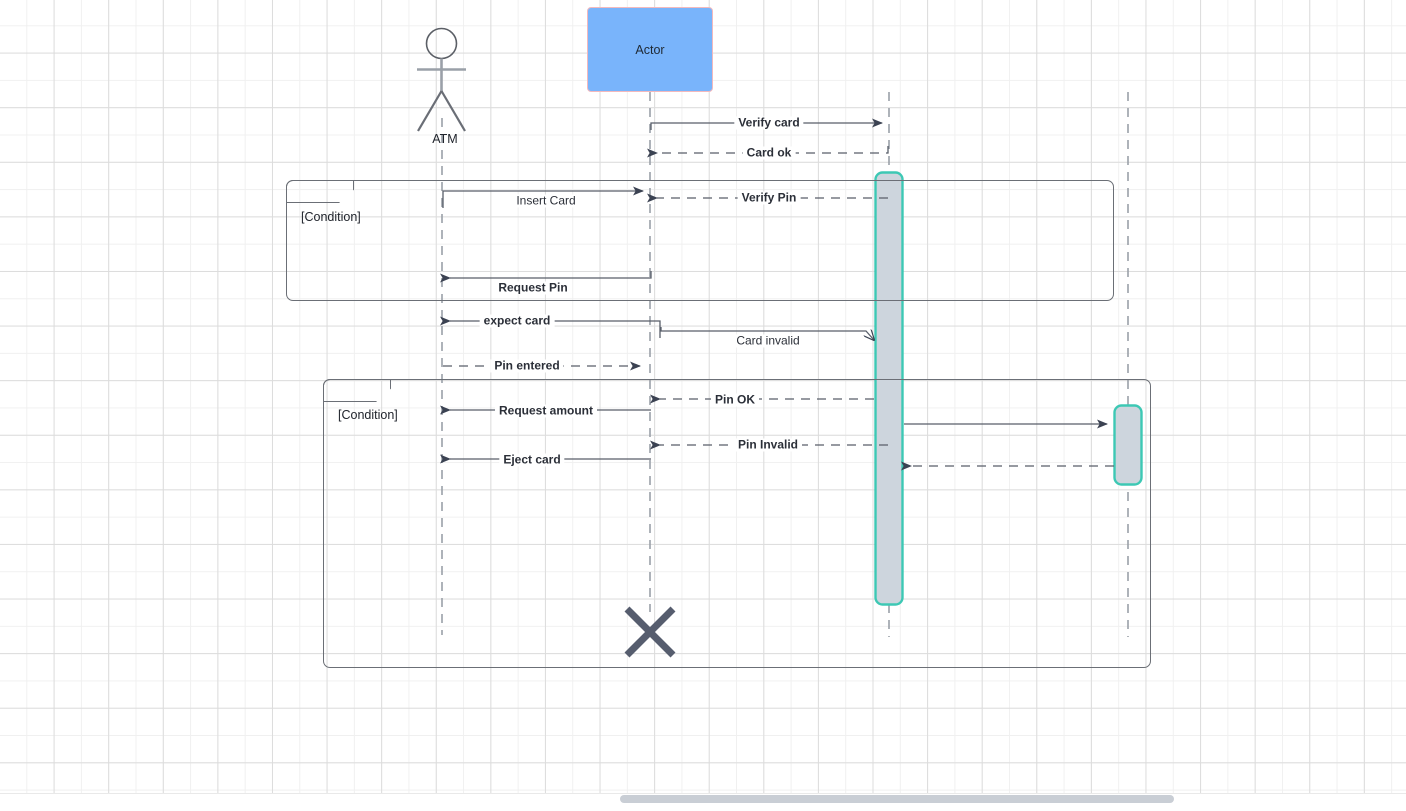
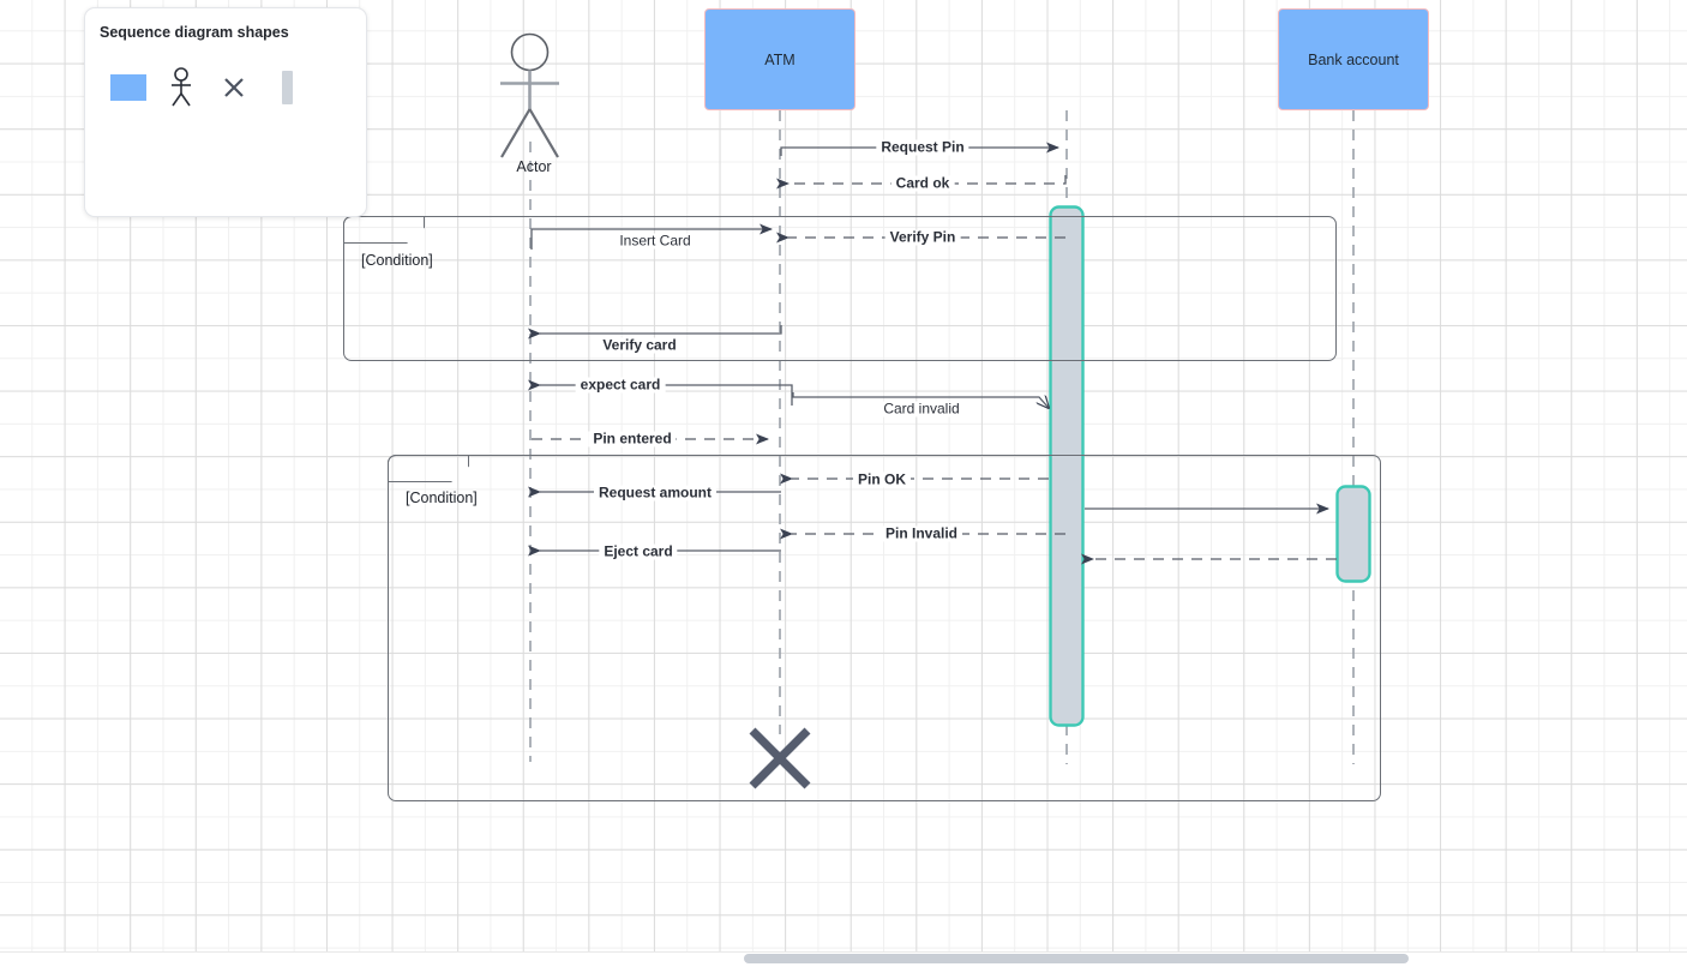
- Actor
+ ATM
+ Bank account
- ATM
+ Actor
  [Condition]
  [Condition]
- Verify card
+ Request Pin
  Card ok
  Insert Card
  Verify Pin
- Request Pin
+ Verify card
  expect card
  Card invalid
  Pin entered
  Pin OK
  Request amount
  Pin Invalid
  Eject card
+ Sequence diagram shapes
